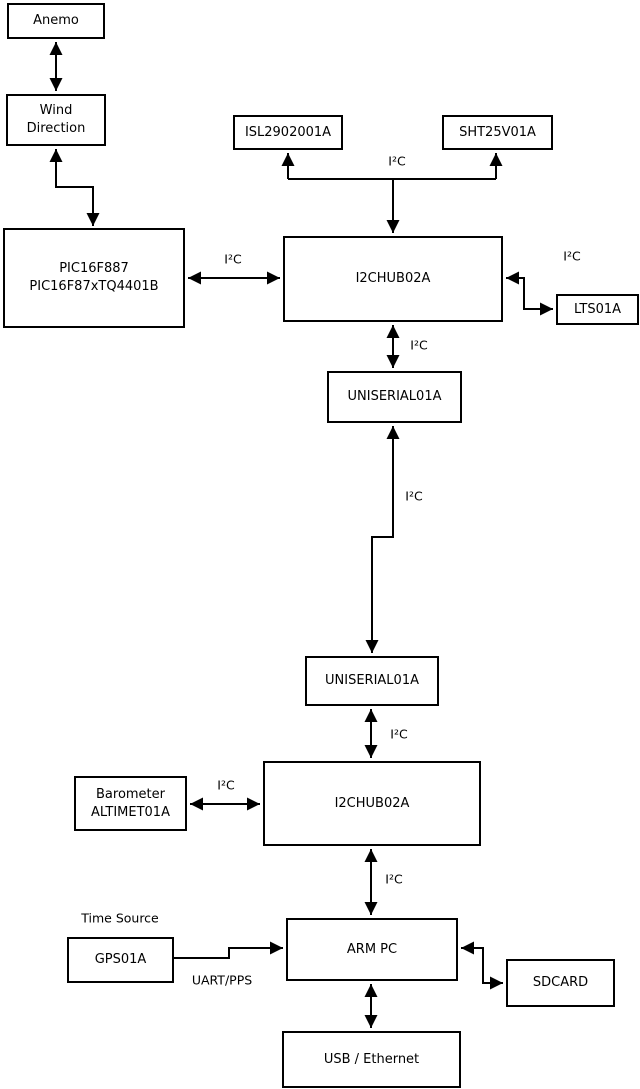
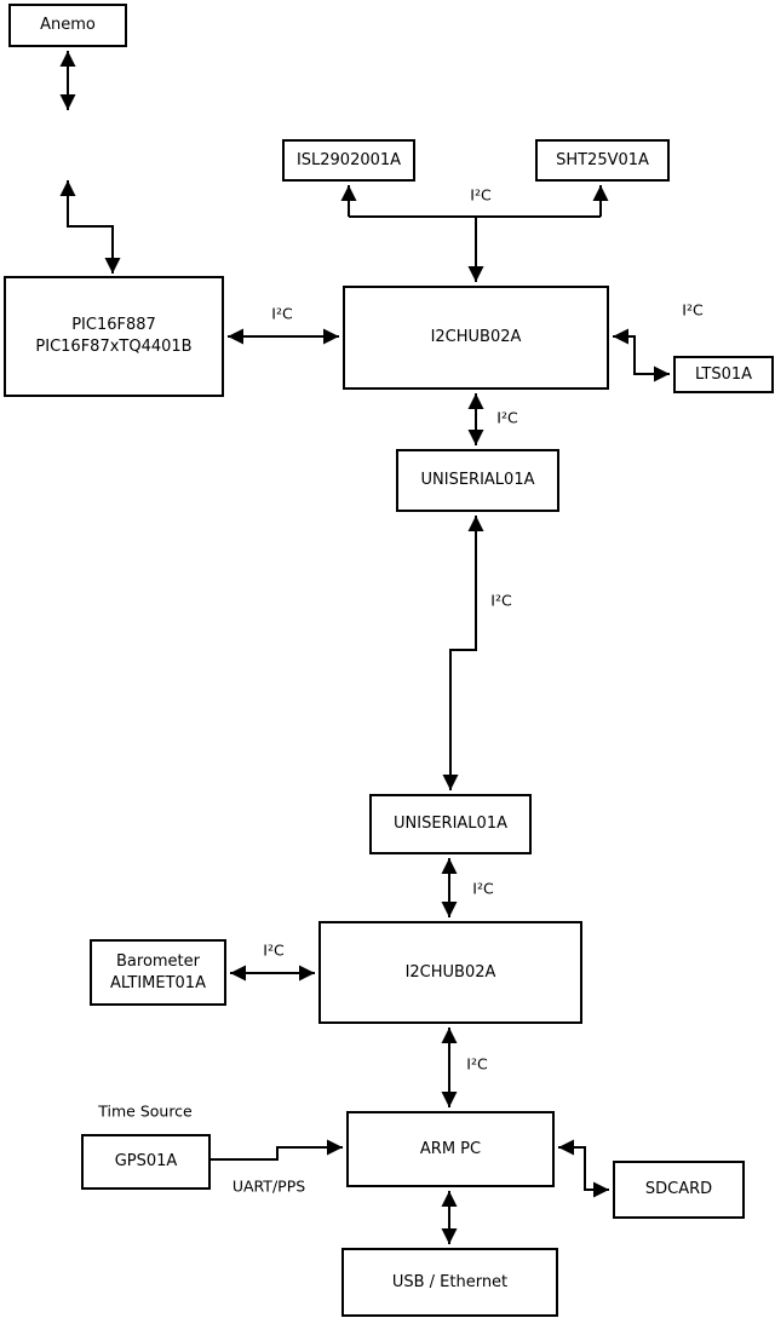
  Anemo
- Wind
- Direction
  PIC16F887
  PIC16F87xTQ4401B
  ISL2902001A
  SHT25V01A
  I2CHUB02A
  LTS01A
  UNISERIAL01A
  UNISERIAL01A
  Barometer
  ALTIMET01A
  I2CHUB02A
  GPS01A
  ARM PC
  SDCARD
  USB / Ethernet
  I²C
  I²C
  I²C
  I²C
  I²C
  I²C
  I²C
  I²C
  Time Source
  UART/PPS
